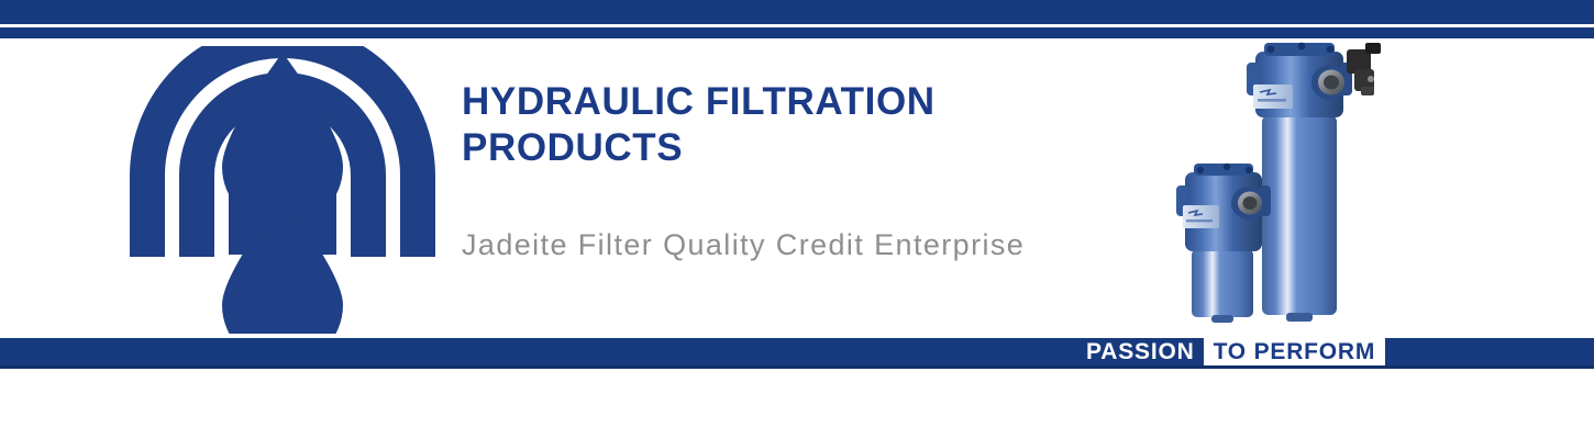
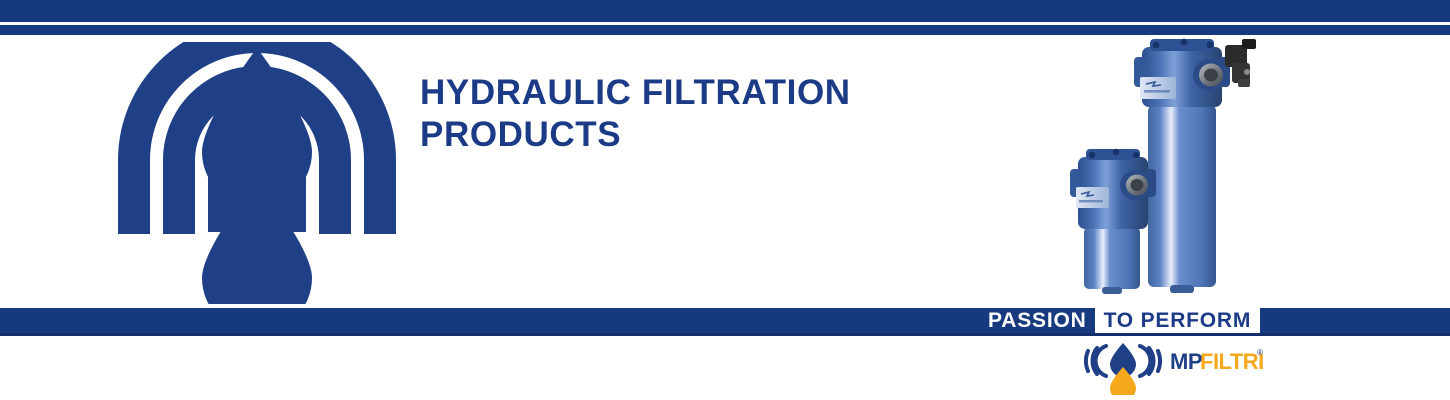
  HYDRAULIC FILTRATION
  PRODUCTS
- Jadeite Filter Quality Credit Enterprise
  PASSION
  TO PERFORM
+ MP
+ FILTRI
+ ®
